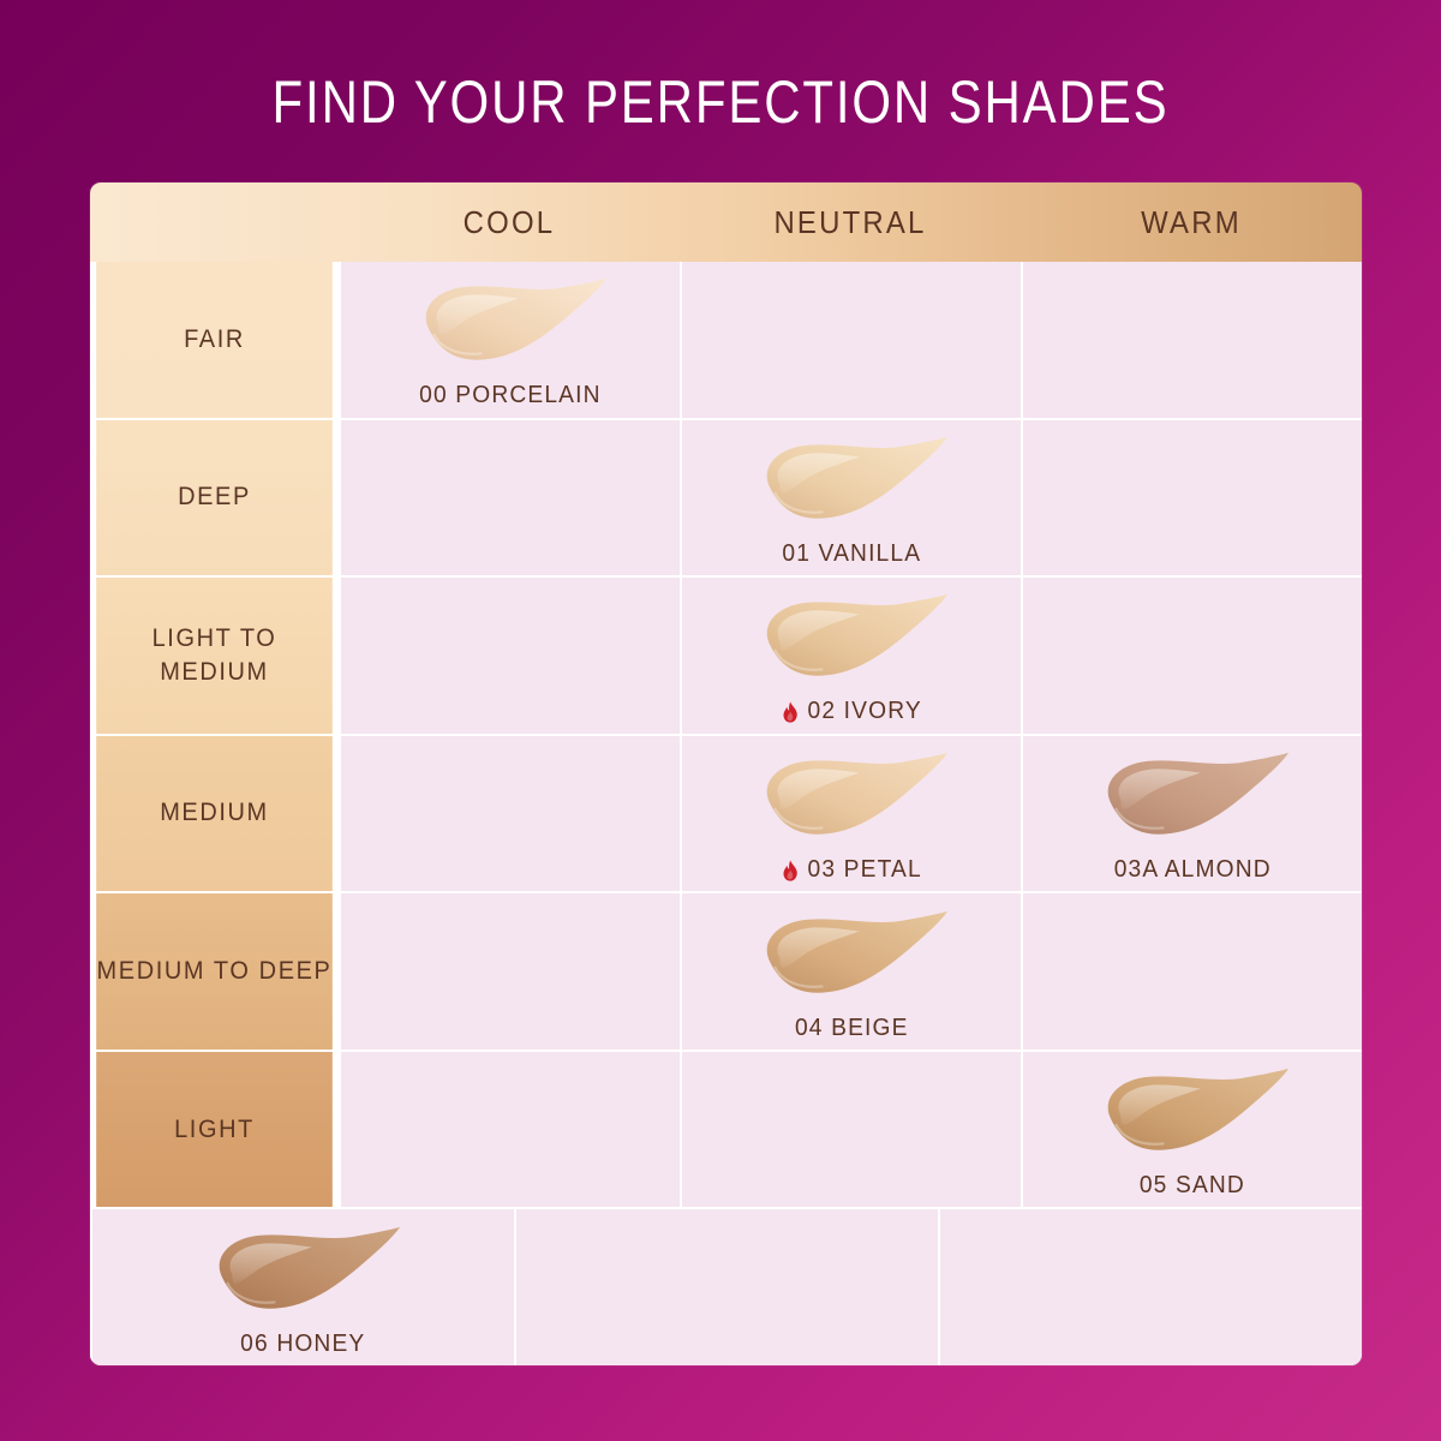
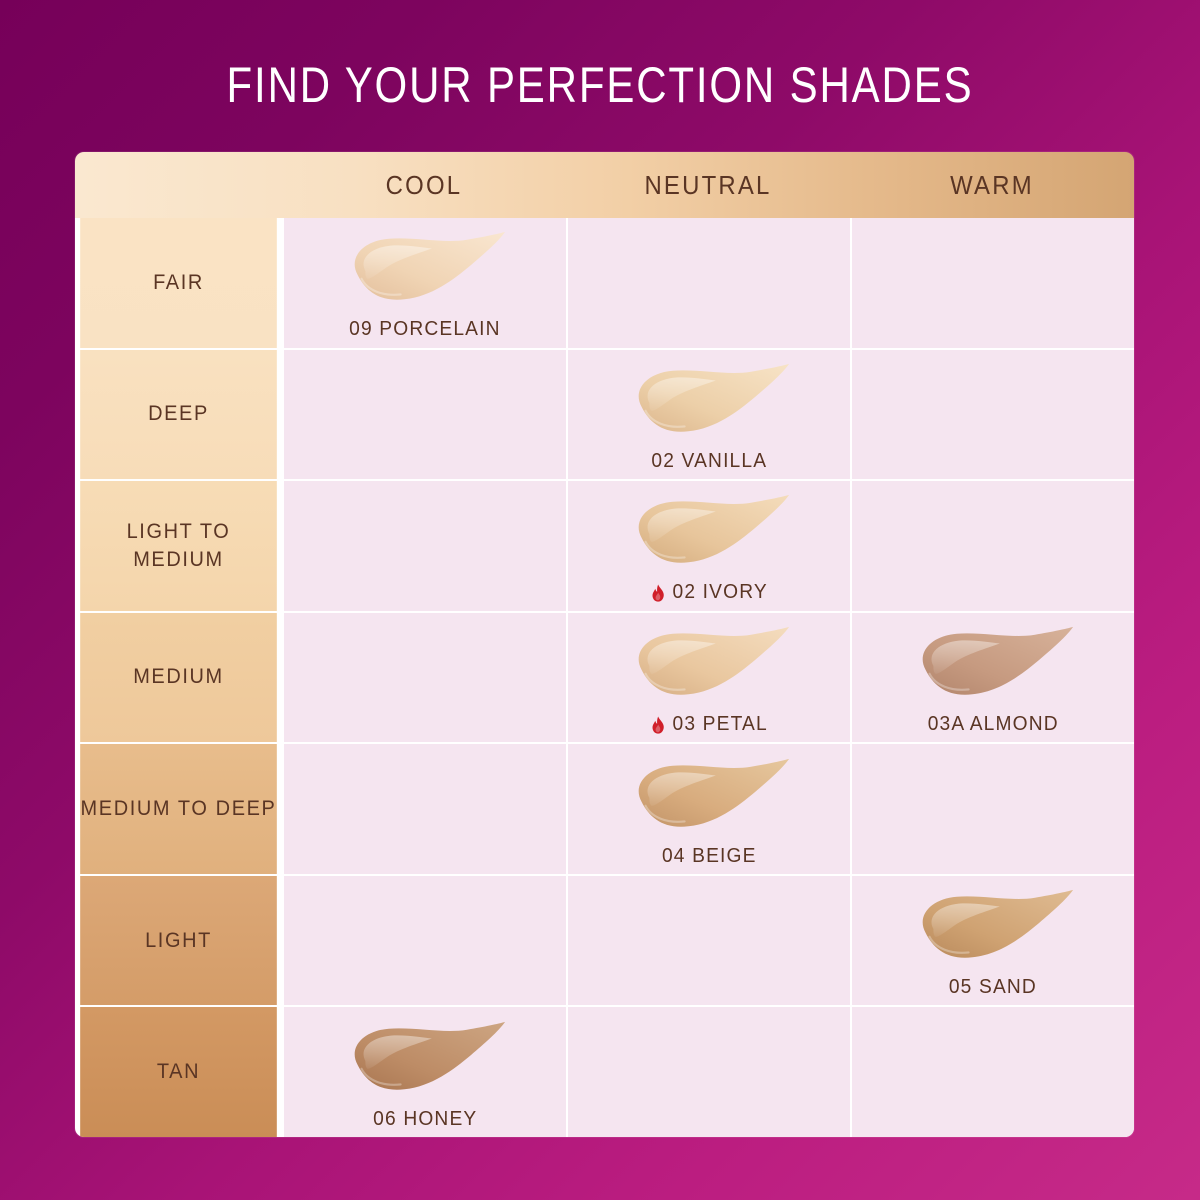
  FIND YOUR PERFECTION SHADES
  COOL
  NEUTRAL
  WARM
  FAIR
- 00 PORCELAIN
+ 09 PORCELAIN
  DEEP
- 01 VANILLA
+ 02 VANILLA
  LIGHT TO MEDIUM
  02 IVORY
  MEDIUM
  03 PETAL
  03A ALMOND
  MEDIUM TO DEEP
  04 BEIGE
  LIGHT
  05 SAND
+ TAN
  06 HONEY
